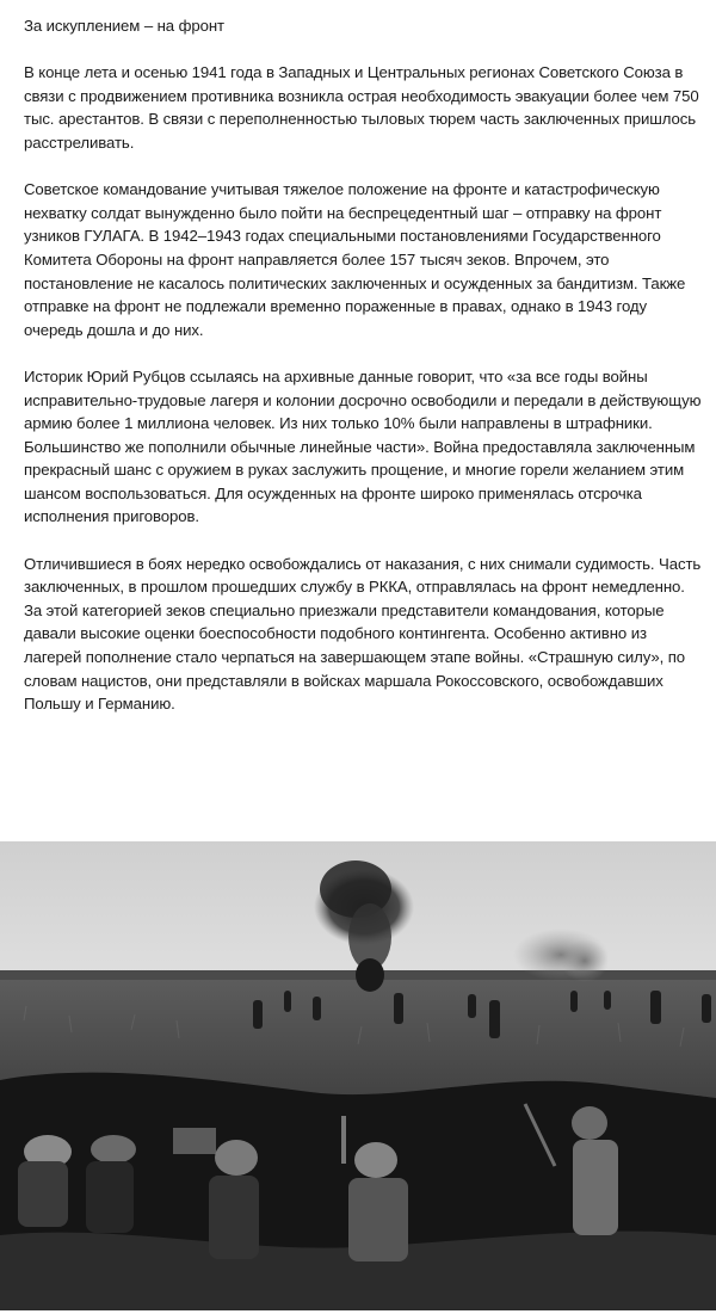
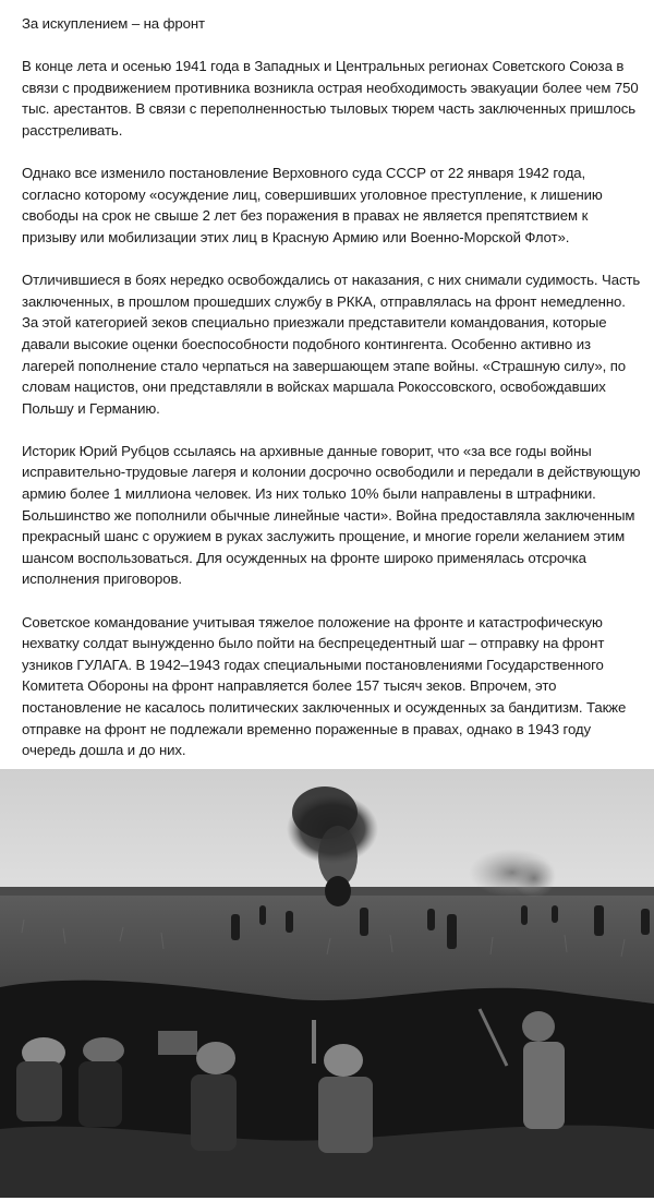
  За искуплением – на фронт
  В конце лета и осенью 1941 года в Западных и Центральных регионах Советского Союза в связи с продвижением противника возникла острая необходимость эвакуации более чем 750 тыс. арестантов. В связи с переполненностью тыловых тюрем часть заключенных пришлось расстреливать.
+ Однако все изменило постановление Верховного суда СССР от 22 января 1942 года, согласно которому «осуждение лиц, совершивших уголовное преступление, к лишению свободы на срок не свыше 2 лет без поражения в правах не является препятствием к призыву или мобилизации этих лиц в Красную Армию или Военно-Морской Флот».
- Советское командование учитывая тяжелое положение на фронте и катастрофическую нехватку солдат вынужденно было пойти на беспрецедентный шаг – отправку на фронт узников ГУЛАГА. В 1942–1943 годах специальными постановлениями Государственного Комитета Обороны на фронт направляется более 157 тысяч зеков. Впрочем, это постановление не касалось политических заключенных и осужденных за бандитизм. Также отправке на фронт не подлежали временно пораженные в правах, однако в 1943 году очередь дошла и до них.
+ Отличившиеся в боях нередко освобождались от наказания, с них снимали судимость. Часть заключенных, в прошлом прошедших службу в РККА, отправлялась на фронт немедленно. За этой категорией зеков специально приезжали представители командования, которые давали высокие оценки боеспособности подобного контингента. Особенно активно из лагерей пополнение стало черпаться на завершающем этапе войны. «Страшную силу», по словам нацистов, они представляли в войсках маршала Рокоссовского, освобождавших Польшу и Германию.
  Историк Юрий Рубцов ссылаясь на архивные данные говорит, что «за все годы войны исправительно-трудовые лагеря и колонии досрочно освободили и передали в действующую армию более 1 миллиона человек. Из них только 10% были направлены в штрафники. Большинство же пополнили обычные линейные части». Война предоставляла заключенным прекрасный шанс с оружием в руках заслужить прощение, и многие горели желанием этим шансом воспользоваться. Для осужденных на фронте широко применялась отсрочка исполнения приговоров.
- Отличившиеся в боях нередко освобождались от наказания, с них снимали судимость. Часть заключенных, в прошлом прошедших службу в РККА, отправлялась на фронт немедленно. За этой категорией зеков специально приезжали представители командования, которые давали высокие оценки боеспособности подобного контингента. Особенно активно из лагерей пополнение стало черпаться на завершающем этапе войны. «Страшную силу», по словам нацистов, они представляли в войсках маршала Рокоссовского, освобождавших Польшу и Германию.
+ Советское командование учитывая тяжелое положение на фронте и катастрофическую нехватку солдат вынужденно было пойти на беспрецедентный шаг – отправку на фронт узников ГУЛАГА. В 1942–1943 годах специальными постановлениями Государственного Комитета Обороны на фронт направляется более 157 тысяч зеков. Впрочем, это постановление не касалось политических заключенных и осужденных за бандитизм. Также отправке на фронт не подлежали временно пораженные в правах, однако в 1943 году очередь дошла и до них.
